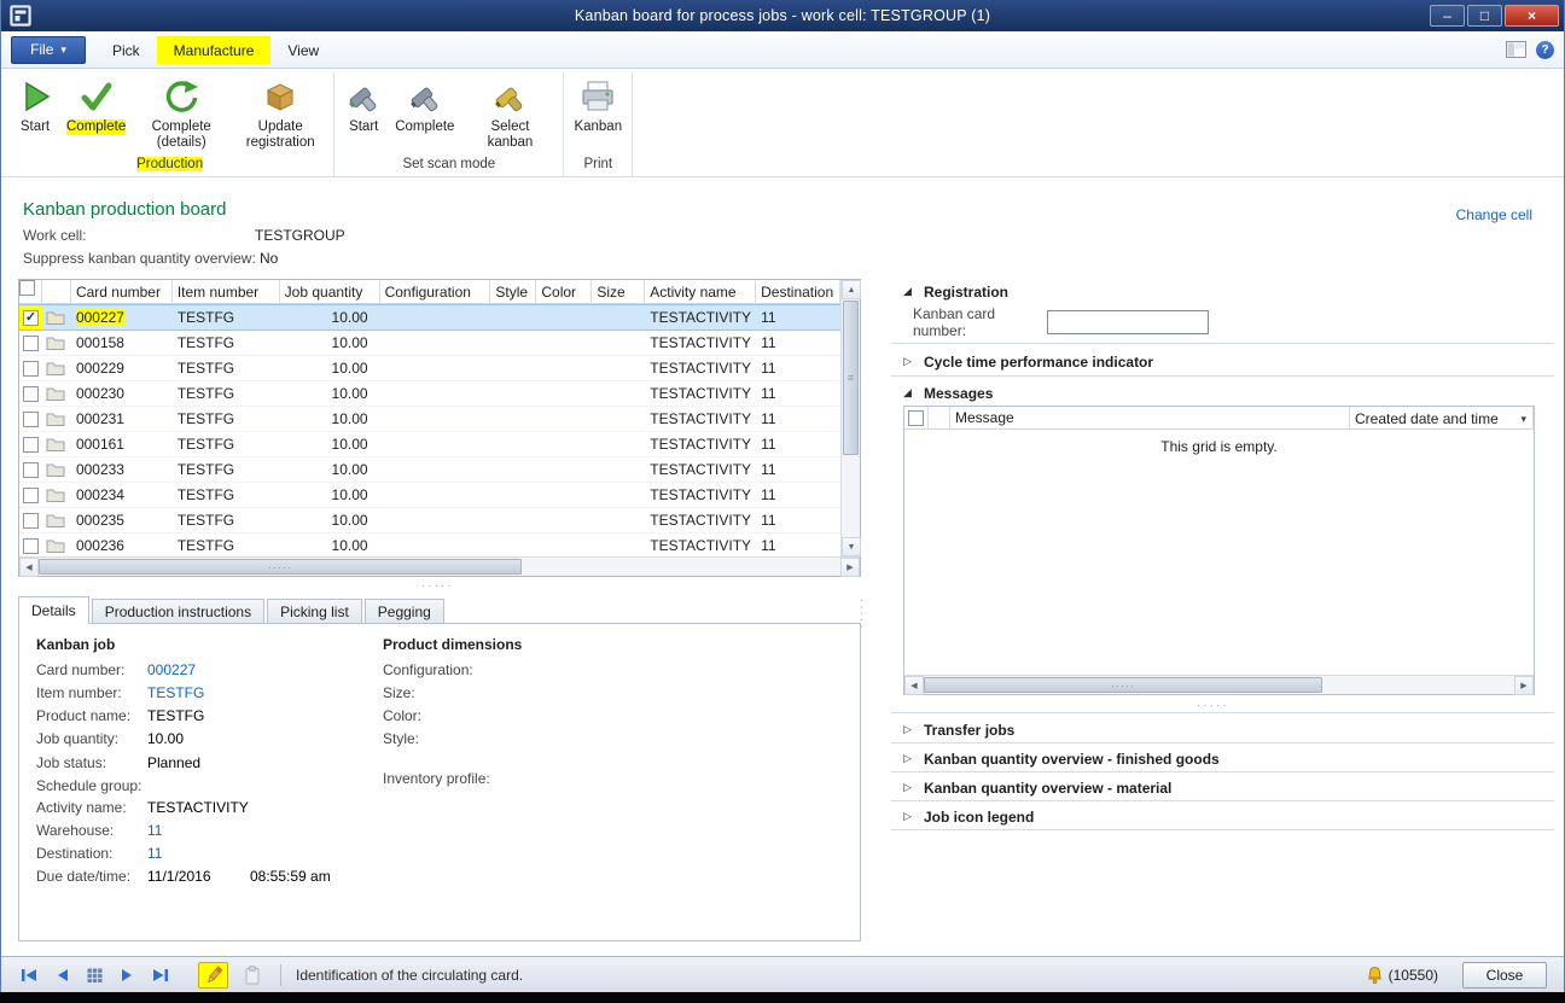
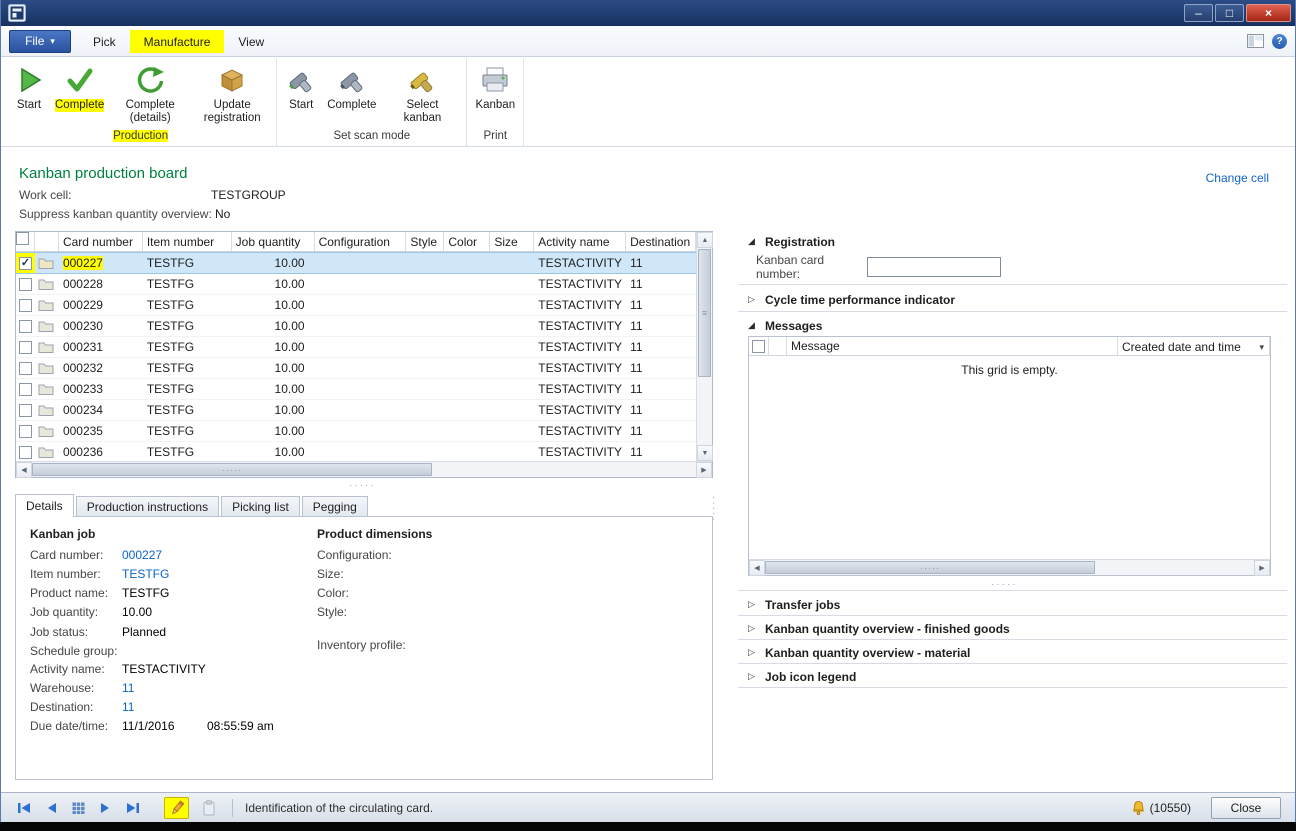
- Kanban board for process jobs - work cell: TESTGROUP (1)
  –
  □
  ×
  File
  ▾
  Pick
  Manufacture
  View
  ?
  Start
  Complete
  Complete (details)
  Update registration
  Production
  Start
  Complete
  Select kanban
  Set scan mode
  Kanban
  Print
  Kanban production board
  Change cell
  Work cell:
  TESTGROUP
  Suppress kanban quantity overview:
  No
  Card number
  Item number
  Job quantity
  Configuration
  Style
  Color
  Size
  Activity name
  Destination
  ✓
  000227
  TESTFG
  10.00
  TESTACTIVITY
  11
- 000158
+ 000228
  TESTFG
  10.00
  TESTACTIVITY
  11
  000229
  TESTFG
  10.00
  TESTACTIVITY
  11
  000230
  TESTFG
  10.00
  TESTACTIVITY
  11
  000231
  TESTFG
  10.00
  TESTACTIVITY
  11
- 000161
+ 000232
  TESTFG
  10.00
  TESTACTIVITY
  11
  000233
  TESTFG
  10.00
  TESTACTIVITY
  11
  000234
  TESTFG
  10.00
  TESTACTIVITY
  11
  000235
  TESTFG
  10.00
  TESTACTIVITY
  11
  000236
  TESTFG
  10.00
  TESTACTIVITY
  11
  ≡
  ·····
  ·····
  Details
  Production instructions
  Picking list
  Pegging
  Kanban job
  Card number:
  000227
  Item number:
  TESTFG
  Product name:
  TESTFG
  Job quantity:
  10.00
  Job status:
  Planned
  Schedule group:
  Activity name:
  TESTACTIVITY
  Warehouse:
  11
  Destination:
  11
  Due date/time:
  11/1/2016
  08:55:59 am
  Product dimensions
  Configuration:
  Size:
  Color:
  Style:
  Inventory profile:
  ◢
  Registration
  Kanban card number:
  ▷
  Cycle time performance indicator
  ◢
  Messages
  Message
  Created date and time
  ▾
  This grid is empty.
  ·····
  ·····
  ▷
  Transfer jobs
  ▷
  Kanban quantity overview - finished goods
  ▷
  Kanban quantity overview - material
  ▷
  Job icon legend
  Identification of the circulating card.
  (10550)
  Close
